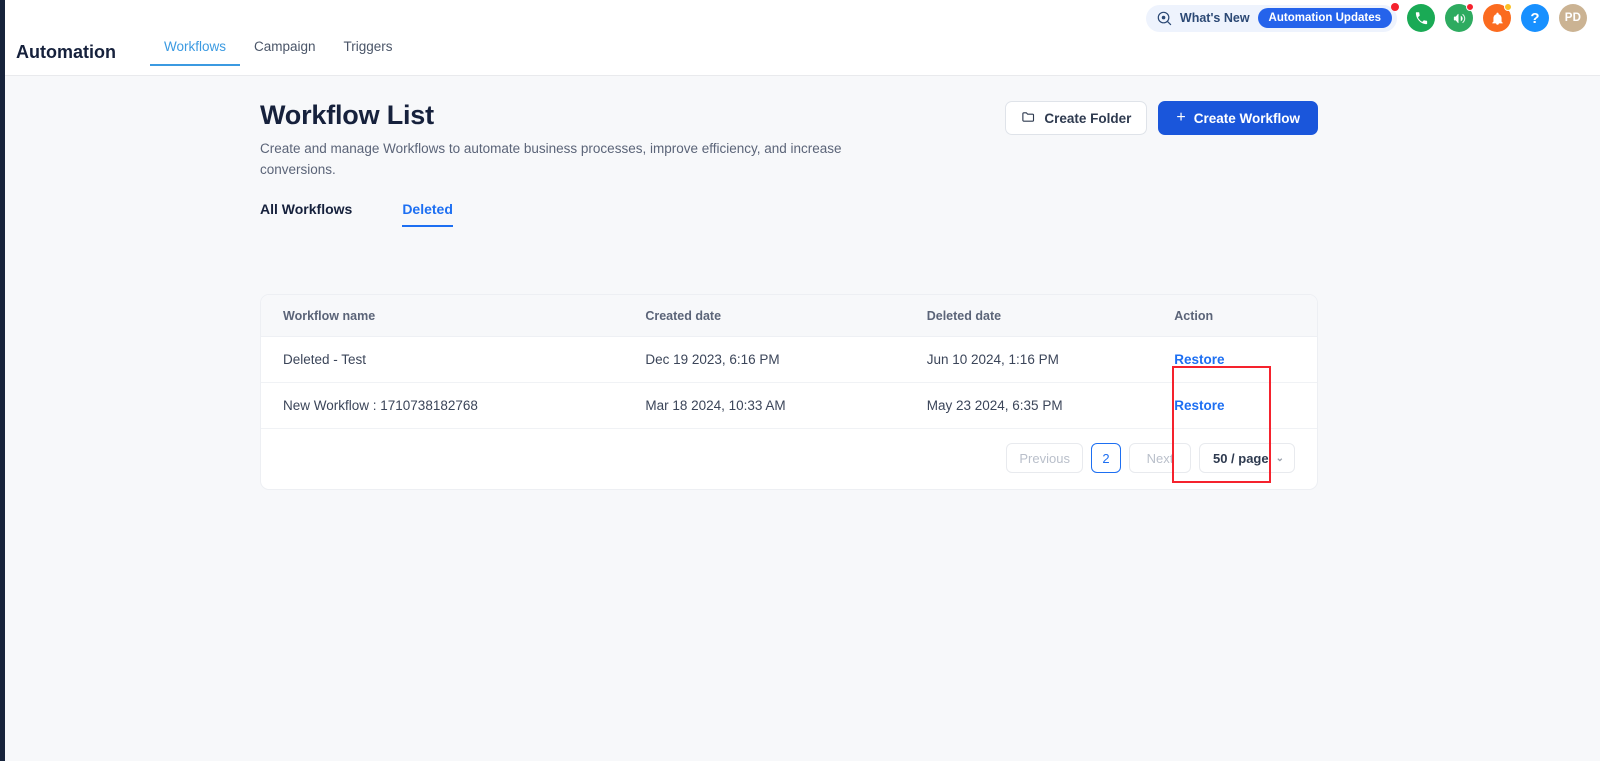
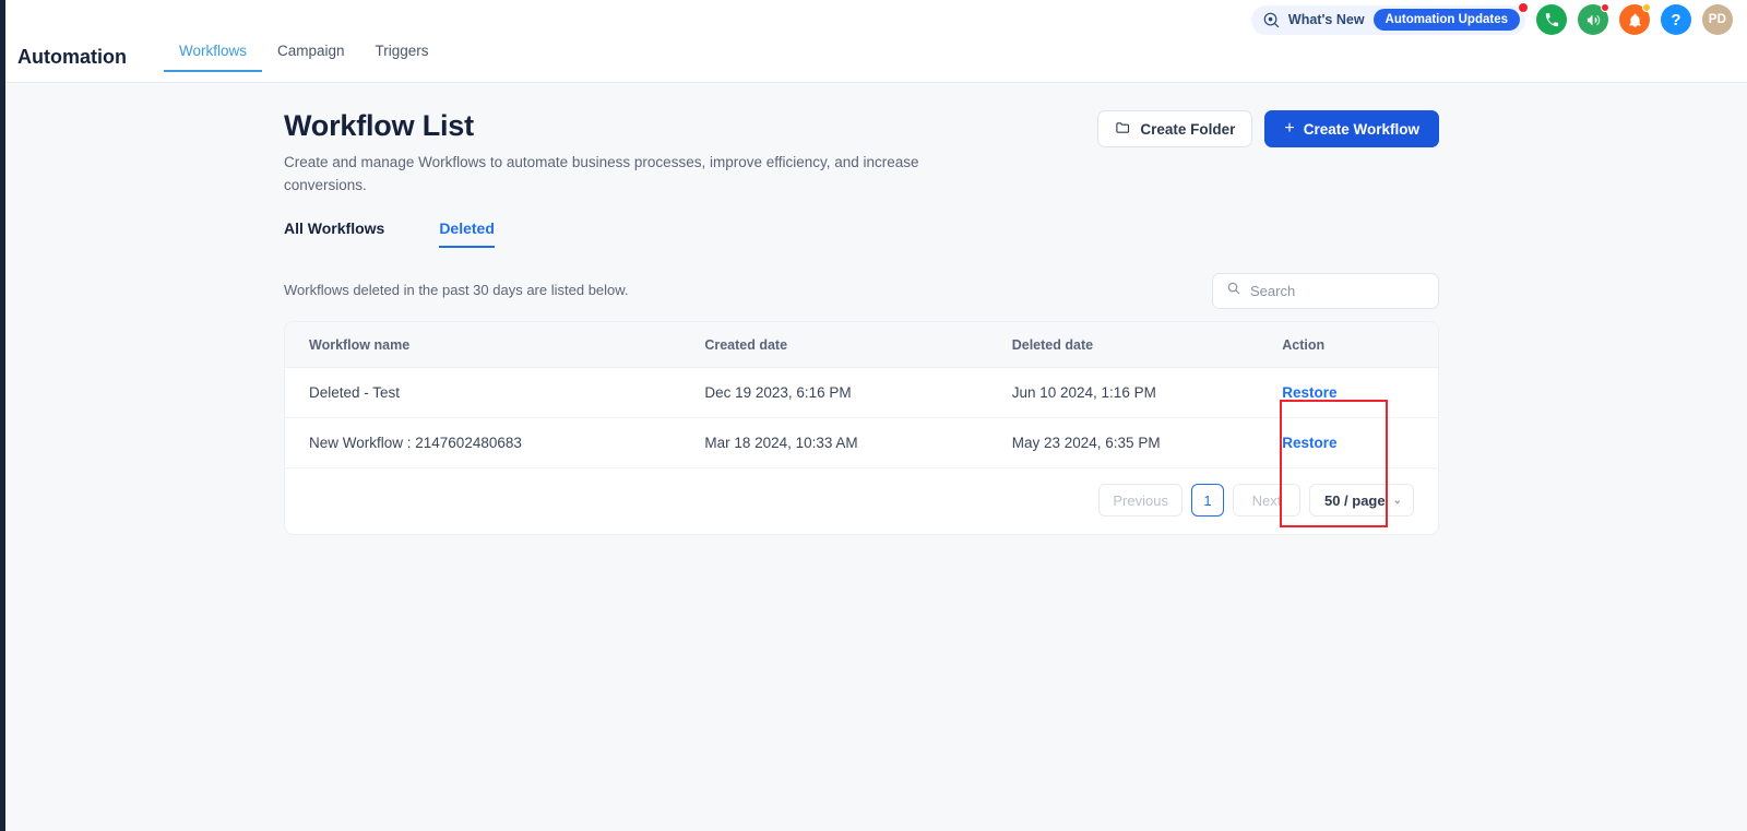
  What's New
  Automation Updates
  ?
  PD
  Automation
  Workflows
  Campaign
  Triggers
  Workflow List
  Create and manage Workflows to automate business processes, improve efficiency, and increase conversions.
  Create Folder
  +
  Create Workflow
  All Workflows
  Deleted
+ Workflows deleted in the past 30 days are listed below.
+ Search
  Workflow name	Created date	Deleted date	Action
  Deleted - Test	Dec 19 2023, 6:16 PM	Jun 10 2024, 1:16 PM	Restore
- New Workflow : 1710738182768	Mar 18 2024, 10:33 AM	May 23 2024, 6:35 PM	Restore
+ New Workflow : 2147602480683	Mar 18 2024, 10:33 AM	May 23 2024, 6:35 PM	Restore
  Previous
- 2
+ 1
  Next
  50 / page
  ⌄
